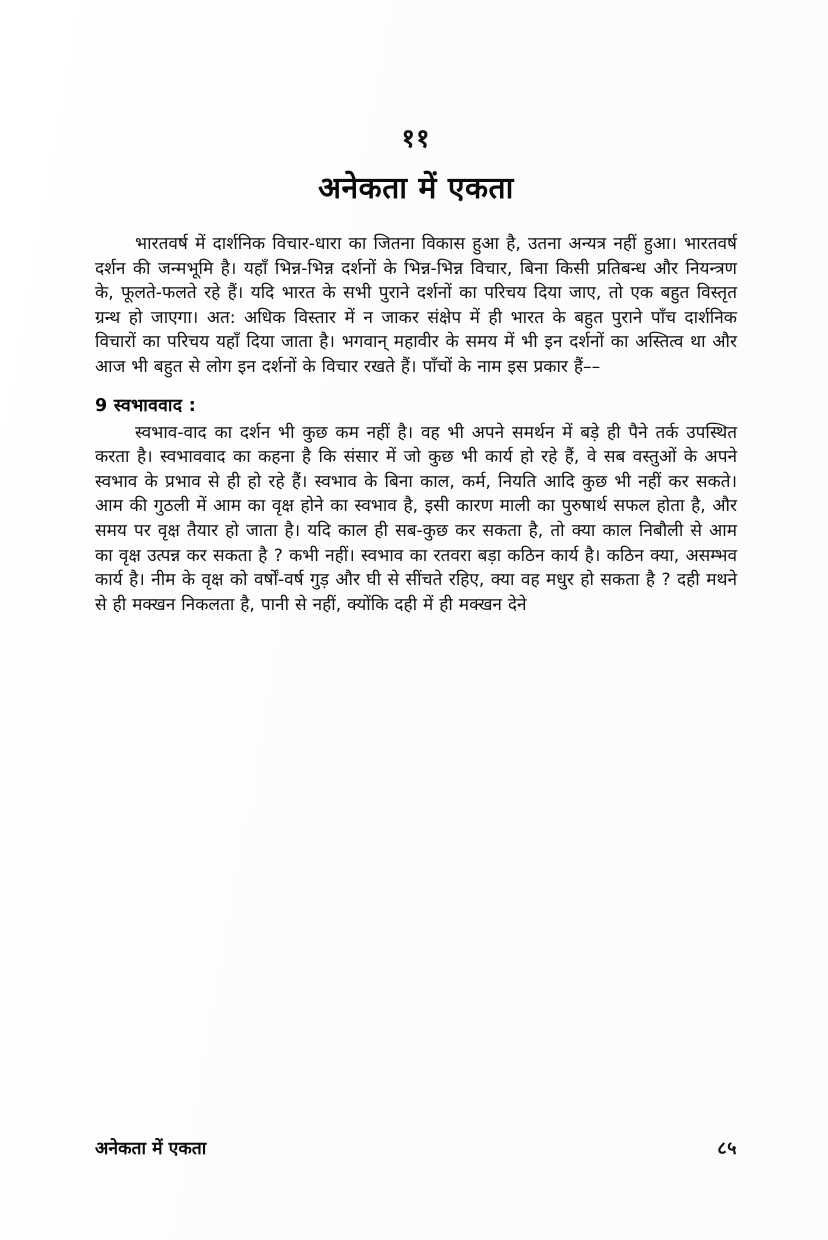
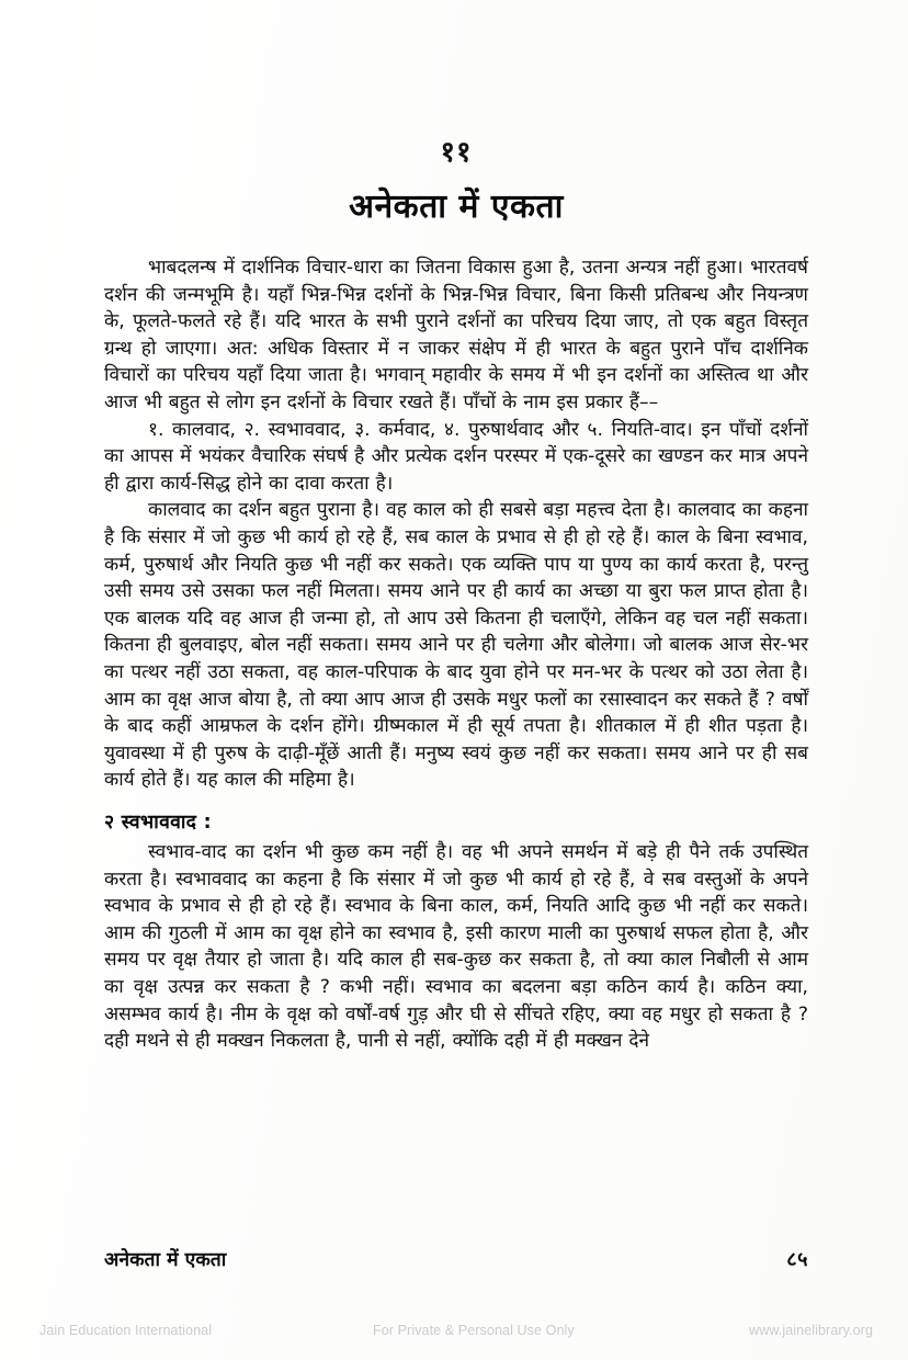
  ११
  अनेकता में एकता
- भारतवर्ष में दार्शनिक विचार-धारा का जितना विकास हुआ है, उतना अन्यत्र नहीं हुआ। भारतवर्ष दर्शन की जन्मभूमि है। यहाँ भिन्न-भिन्न दर्शनों के भिन्न-भिन्न विचार, बिना किसी प्रतिबन्ध और नियन्त्रण के, फूलते-फलते रहे हैं। यदि भारत के सभी पुराने दर्शनों का परिचय दिया जाए, तो एक बहुत विस्तृत ग्रन्थ हो जाएगा। अत: अधिक विस्तार में न जाकर संक्षेप में ही भारत के बहुत पुराने पाँच दार्शनिक विचारों का परिचय यहाँ दिया जाता है। भगवान् महावीर के समय में भी इन दर्शनों का अस्तित्व था और आज भी बहुत से लोग इन दर्शनों के विचार रखते हैं। पाँचों के नाम इस प्रकार हैं––
+ भाबदलन्ष में दार्शनिक विचार-धारा का जितना विकास हुआ है, उतना अन्यत्र नहीं हुआ। भारतवर्ष दर्शन की जन्मभूमि है। यहाँ भिन्न-भिन्न दर्शनों के भिन्न-भिन्न विचार, बिना किसी प्रतिबन्ध और नियन्त्रण के, फूलते-फलते रहे हैं। यदि भारत के सभी पुराने दर्शनों का परिचय दिया जाए, तो एक बहुत विस्तृत ग्रन्थ हो जाएगा। अत: अधिक विस्तार में न जाकर संक्षेप में ही भारत के बहुत पुराने पाँच दार्शनिक विचारों का परिचय यहाँ दिया जाता है। भगवान् महावीर के समय में भी इन दर्शनों का अस्तित्व था और आज भी बहुत से लोग इन दर्शनों के विचार रखते हैं। पाँचों के नाम इस प्रकार हैं––
+ १. कालवाद, २. स्वभाववाद, ३. कर्मवाद, ४. पुरुषार्थवाद और ५. नियति-वाद। इन पाँचों दर्शनों का आपस में भयंकर वैचारिक संघर्ष है और प्रत्येक दर्शन परस्पर में एक-दूसरे का खण्डन कर मात्र अपने ही द्वारा कार्य-सिद्ध होने का दावा करता है।
+ कालवाद का दर्शन बहुत पुराना है। वह काल को ही सबसे बड़ा महत्त्व देता है। कालवाद का कहना है कि संसार में जो कुछ भी कार्य हो रहे हैं, सब काल के प्रभाव से ही हो रहे हैं। काल के बिना स्वभाव, कर्म, पुरुषार्थ और नियति कुछ भी नहीं कर सकते। एक व्यक्ति पाप या पुण्य का कार्य करता है, परन्तु उसी समय उसे उसका फल नहीं मिलता। समय आने पर ही कार्य का अच्छा या बुरा फल प्राप्त होता है। एक बालक यदि वह आज ही जन्मा हो, तो आप उसे कितना ही चलाएँगे, लेकिन वह चल नहीं सकता। कितना ही बुलवाइए, बोल नहीं सकता। समय आने पर ही चलेगा और बोलेगा। जो बालक आज सेर-भर का पत्थर नहीं उठा सकता, वह काल-परिपाक के बाद युवा होने पर मन-भर के पत्थर को उठा लेता है। आम का वृक्ष आज बोया है, तो क्या आप आज ही उसके मधुर फलों का रसास्वादन कर सकते हैं ? वर्षों के बाद कहीं आम्रफल के दर्शन होंगे। ग्रीष्मकाल में ही सूर्य तपता है। शीतकाल में ही शीत पड़ता है। युवावस्था में ही पुरुष के दाढ़ी-मूँछें आती हैं। मनुष्य स्वयं कुछ नहीं कर सकता। समय आने पर ही सब कार्य होते हैं। यह काल की महिमा है।
- 9 स्वभाववाद :
+ २ स्वभाववाद :
- स्वभाव-वाद का दर्शन भी कुछ कम नहीं है। वह भी अपने समर्थन में बड़े ही पैने तर्क उपस्थित करता है। स्वभाववाद का कहना है कि संसार में जो कुछ भी कार्य हो रहे हैं, वे सब वस्तुओं के अपने स्वभाव के प्रभाव से ही हो रहे हैं। स्वभाव के बिना काल, कर्म, नियति आदि कुछ भी नहीं कर सकते। आम की गुठली में आम का वृक्ष होने का स्वभाव है, इसी कारण माली का पुरुषार्थ सफल होता है, और समय पर वृक्ष तैयार हो जाता है। यदि काल ही सब-कुछ कर सकता है, तो क्या काल निबौली से आम का वृक्ष उत्पन्न कर सकता है ? कभी नहीं। स्वभाव का रतवरा बड़ा कठिन कार्य है। कठिन क्या, असम्भव कार्य है। नीम के वृक्ष को वर्षों-वर्ष गुड़ और घी से सींचते रहिए, क्या वह मधुर हो सकता है ? दही मथने से ही मक्खन निकलता है, पानी से नहीं, क्योंकि दही में ही मक्खन देने
+ स्वभाव-वाद का दर्शन भी कुछ कम नहीं है। वह भी अपने समर्थन में बड़े ही पैने तर्क उपस्थित करता है। स्वभाववाद का कहना है कि संसार में जो कुछ भी कार्य हो रहे हैं, वे सब वस्तुओं के अपने स्वभाव के प्रभाव से ही हो रहे हैं। स्वभाव के बिना काल, कर्म, नियति आदि कुछ भी नहीं कर सकते। आम की गुठली में आम का वृक्ष होने का स्वभाव है, इसी कारण माली का पुरुषार्थ सफल होता है, और समय पर वृक्ष तैयार हो जाता है। यदि काल ही सब-कुछ कर सकता है, तो क्या काल निबौली से आम का वृक्ष उत्पन्न कर सकता है ? कभी नहीं। स्वभाव का बदलना बड़ा कठिन कार्य है। कठिन क्या, असम्भव कार्य है। नीम के वृक्ष को वर्षों-वर्ष गुड़ और घी से सींचते रहिए, क्या वह मधुर हो सकता है ? दही मथने से ही मक्खन निकलता है, पानी से नहीं, क्योंकि दही में ही मक्खन देने
  अनेकता में एकता
  ८५
+ Jain Education International
+ For Private & Personal Use Only
+ www.jainelibrary.org
